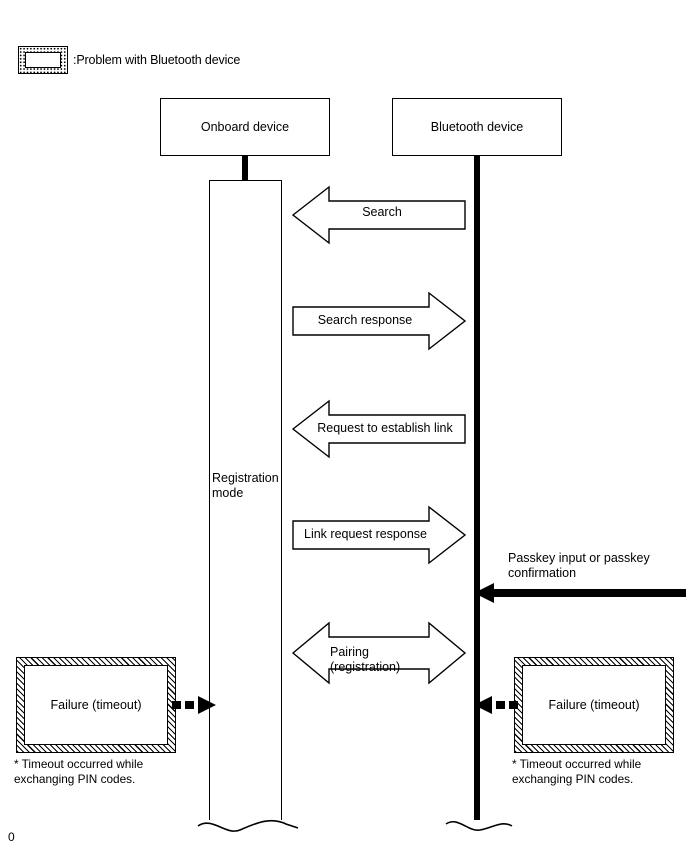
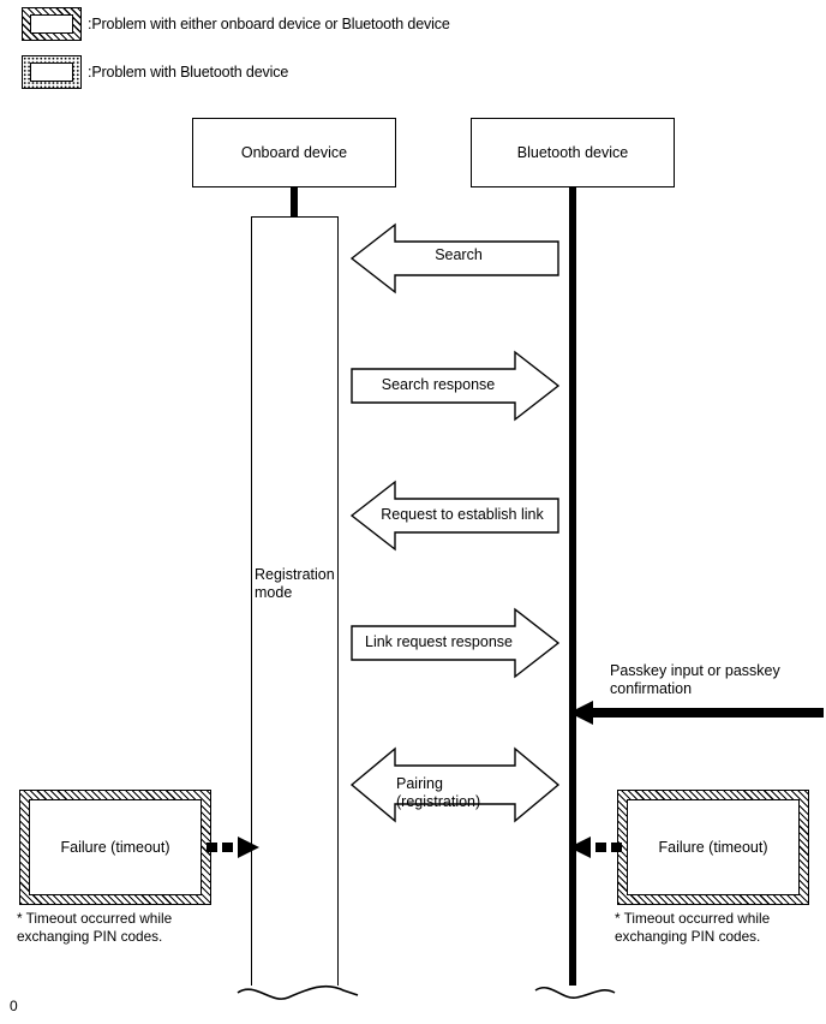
+ :Problem with either onboard device or Bluetooth device
  :Problem with Bluetooth device
  Onboard device
  Bluetooth device
  Registration
  mode
  Search
  Search response
  Request to establish link
  Link request response
  Pairing
  (registration)
  Passkey input or passkey
  confirmation
  Failure (timeout)
  * Timeout occurred while
  exchanging PIN codes.
  Failure (timeout)
  * Timeout occurred while
  exchanging PIN codes.
  0
